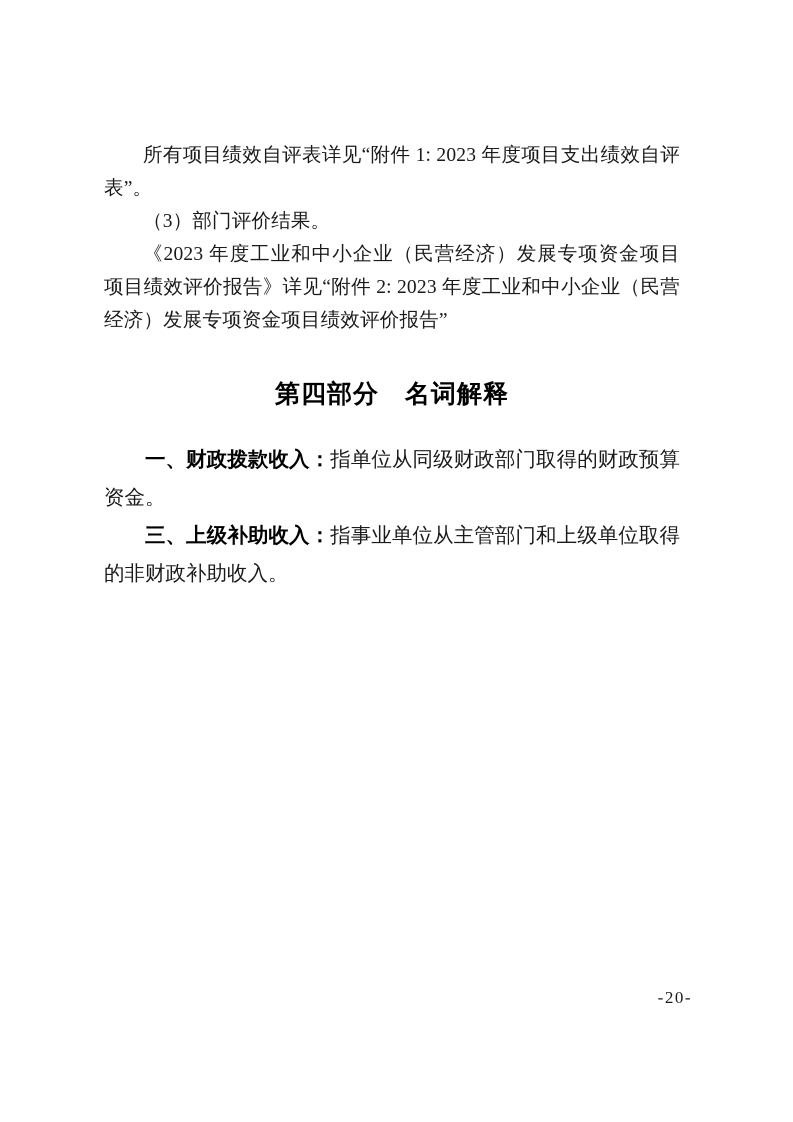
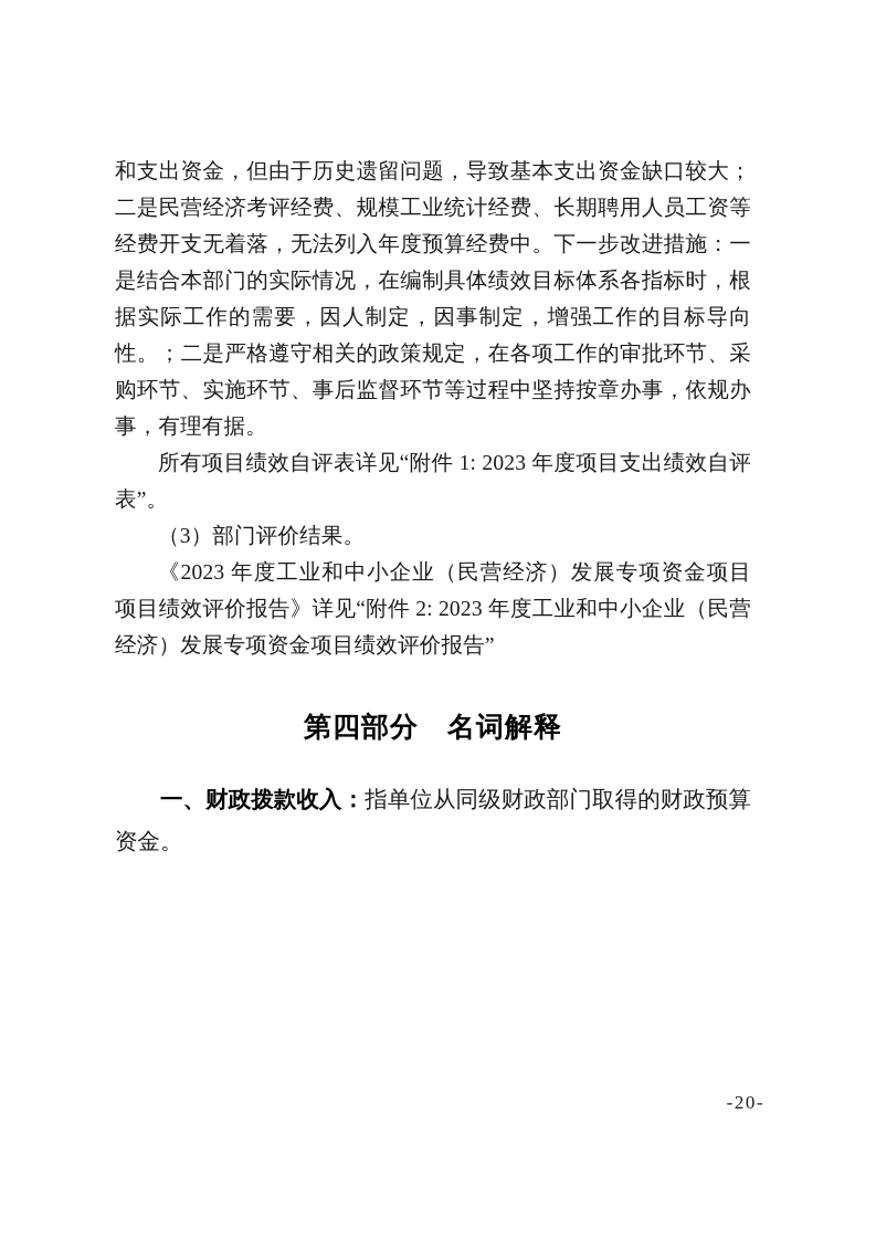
+ 和支出资金，但由于历史遗留问题，导致基本支出资金缺口较大；二是民营经济考评经费、规模工业统计经费、长期聘用人员工资等经费开支无着落，无法列入年度预算经费中。下一步改进措施：一是结合本部门的实际情况，在编制具体绩效目标体系各指标时，根据实际工作的需要，因人制定，因事制定，增强工作的目标导向性。；二是严格遵守相关的政策规定，在各项工作的审批环节、采购环节、实施环节、事后监督环节等过程中坚持按章办事，依规办事，有理有据。
  所有项目绩效自评表详见“附件 1: 2023 年度项目支出绩效自评表”。
  （3）部门评价结果。
  《2023 年度工业和中小企业（民营经济）发展专项资金项目项目绩效评价报告》详见“附件 2: 2023 年度工业和中小企业（民营经济）发展专项资金项目绩效评价报告”
  第四部分 名词解释
  一、财政拨款收入：指单位从同级财政部门取得的财政预算资金。
- 三、上级补助收入：指事业单位从主管部门和上级单位取得的非财政补助收入。
  -20-
